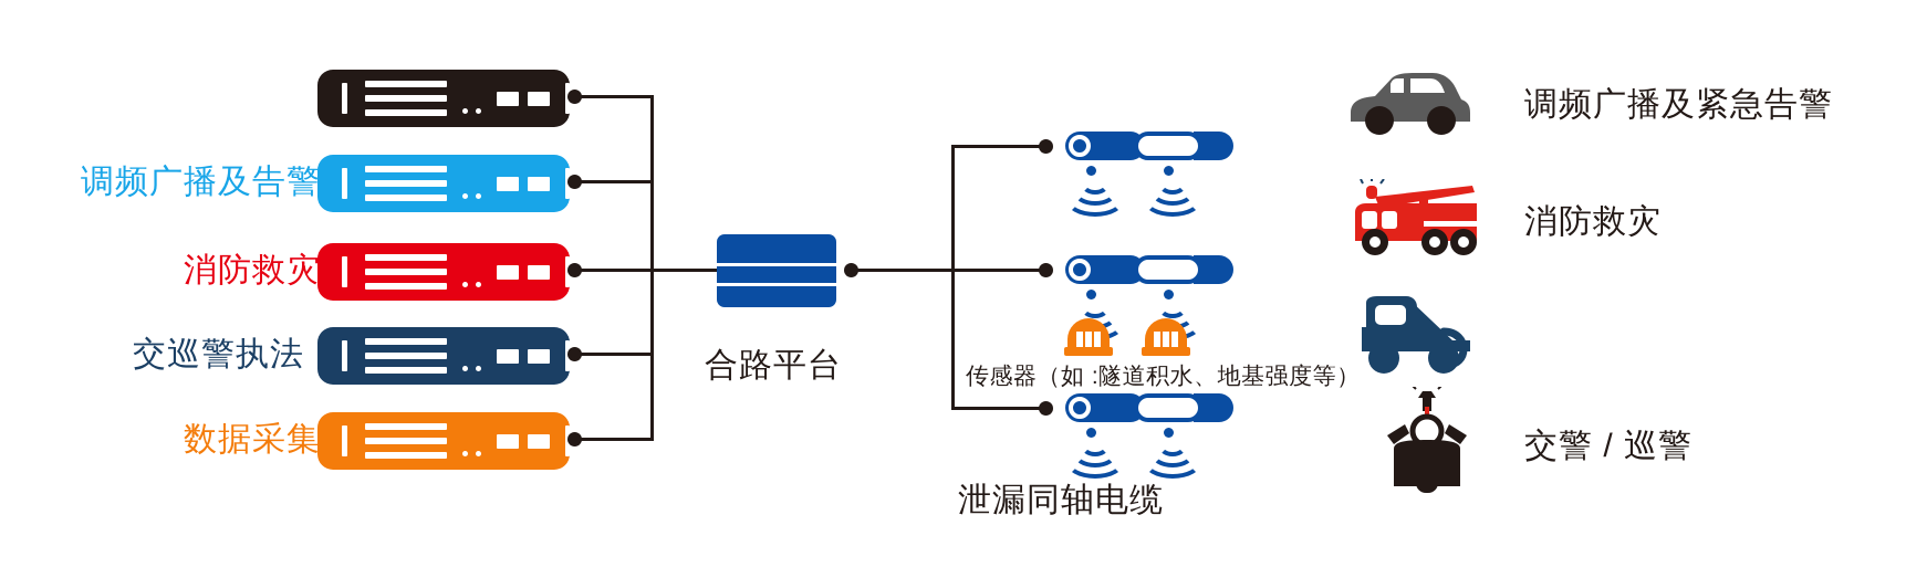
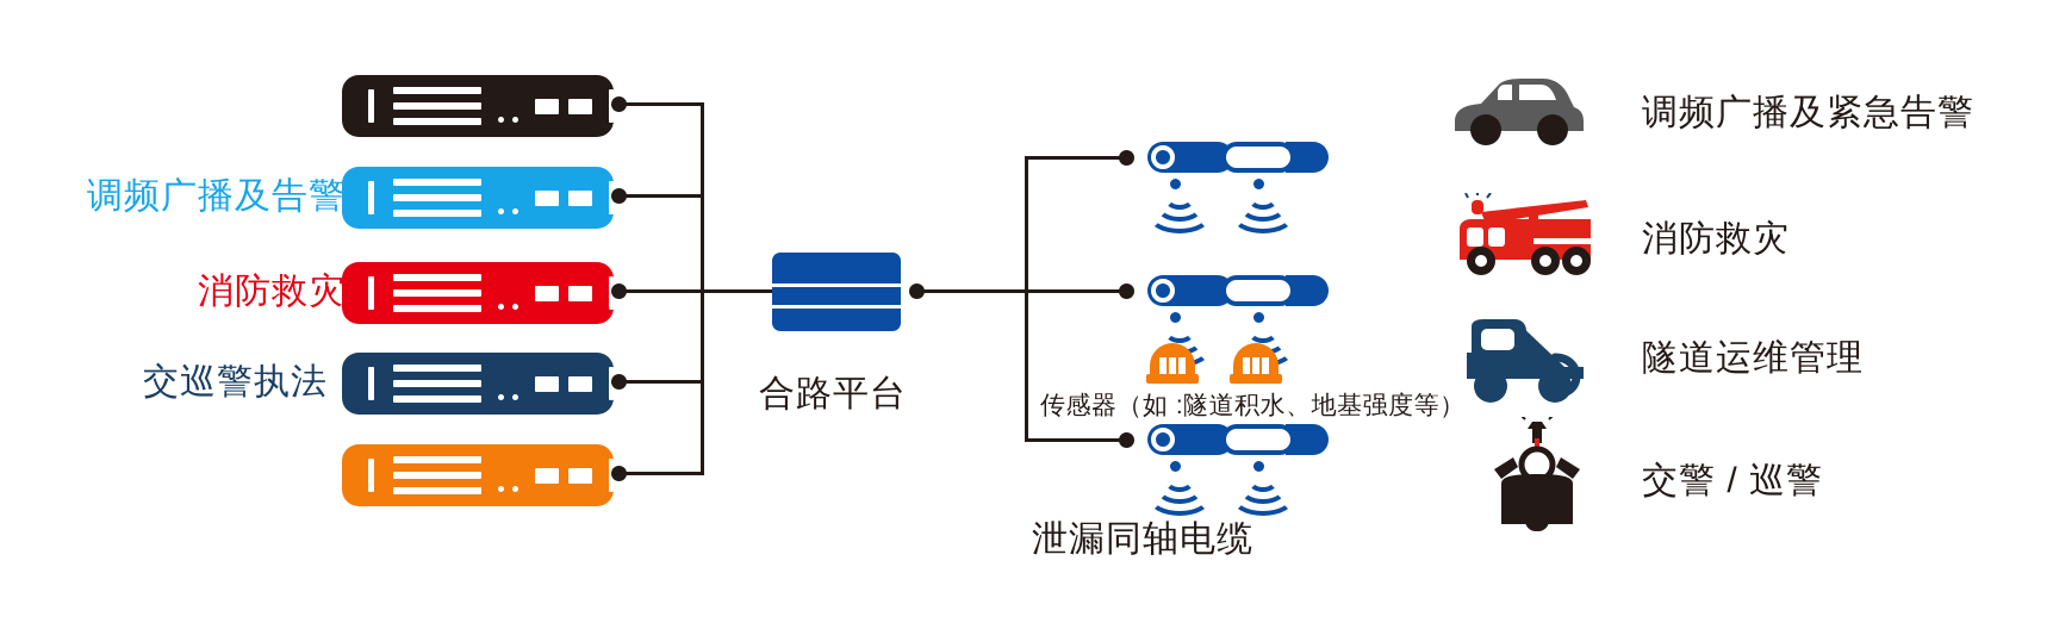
  调频广播及告警
  消防救灾
  交巡警执法
- 数据采集
  合路平台
  传感器（如 :隧道积水、地基强度等）
  泄漏同轴电缆
  调频广播及紧急告警
  消防救灾
+ 隧道运维管理
  交警 / 巡警
